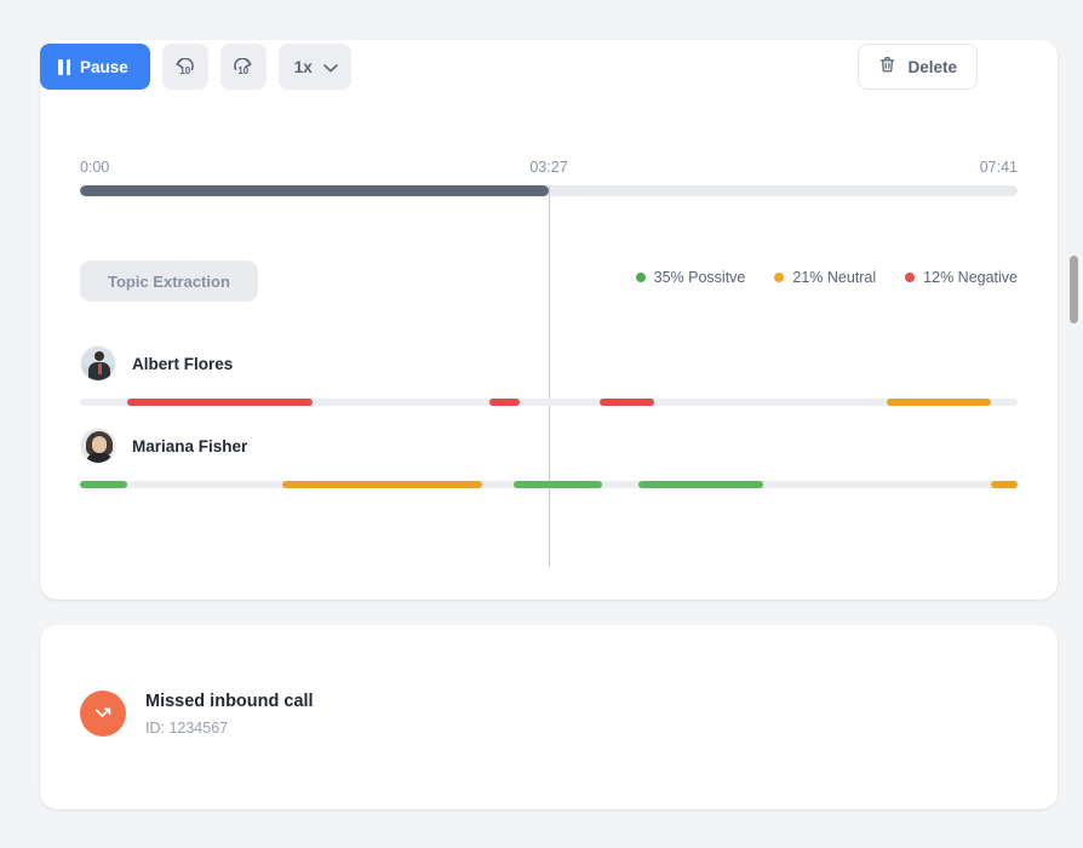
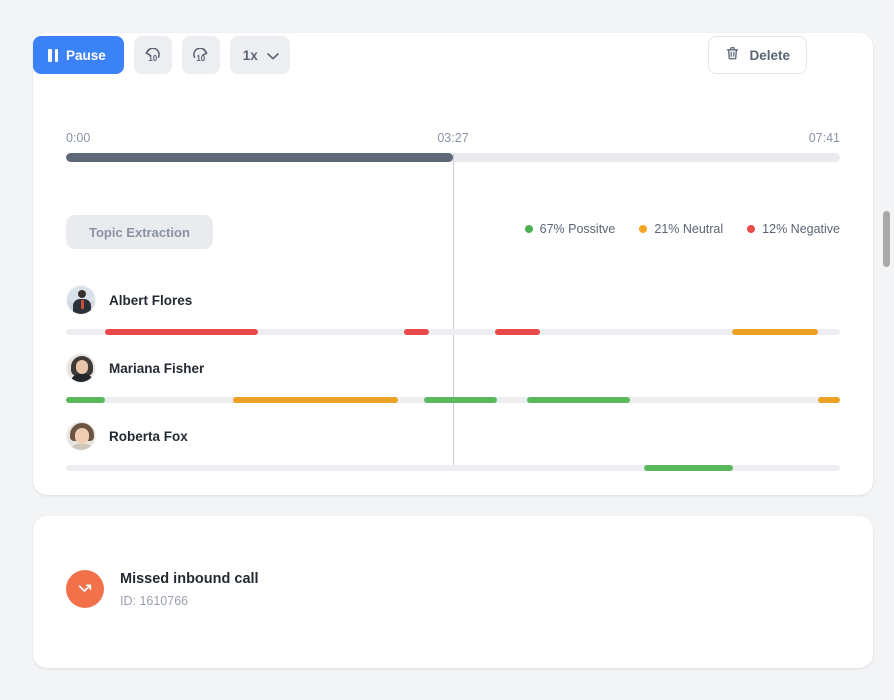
  Pause
  10
  10
  1x
  Delete
  0:00
  03:27
  07:41
  Topic Extraction
- 35% Possitve
+ 67% Possitve
  21% Neutral
  12% Negative
  Albert Flores
  Mariana Fisher
+ Roberta Fox
  Missed inbound call
- ID: 1234567
+ ID: 1610766
